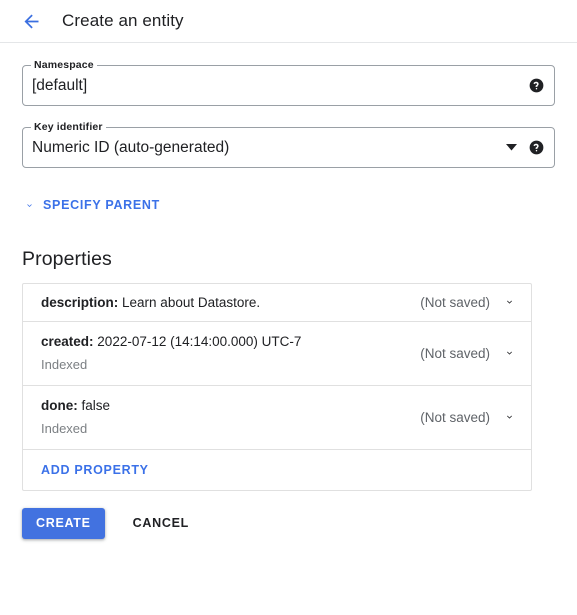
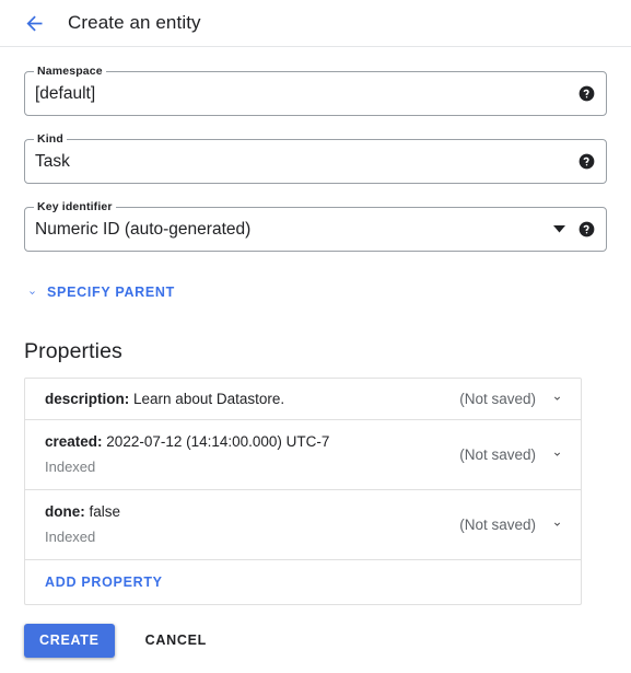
  Create an entity
  Namespace
  [default]
+ Kind
+ Task
  Key identifier
  Numeric ID (auto-generated)
  SPECIFY PARENT
  Properties
  description: Learn about Datastore.
  (Not saved)
  created: 2022-07-12 (14:14:00.000) UTC-7
  Indexed
  (Not saved)
  done: false
  Indexed
  (Not saved)
  ADD PROPERTY
  CREATE
  CANCEL
